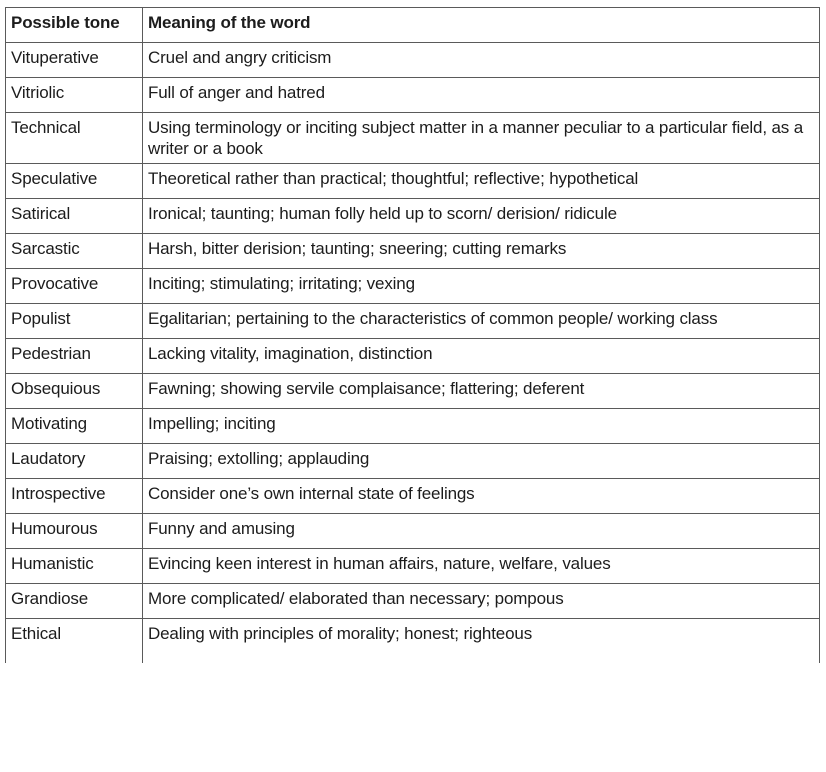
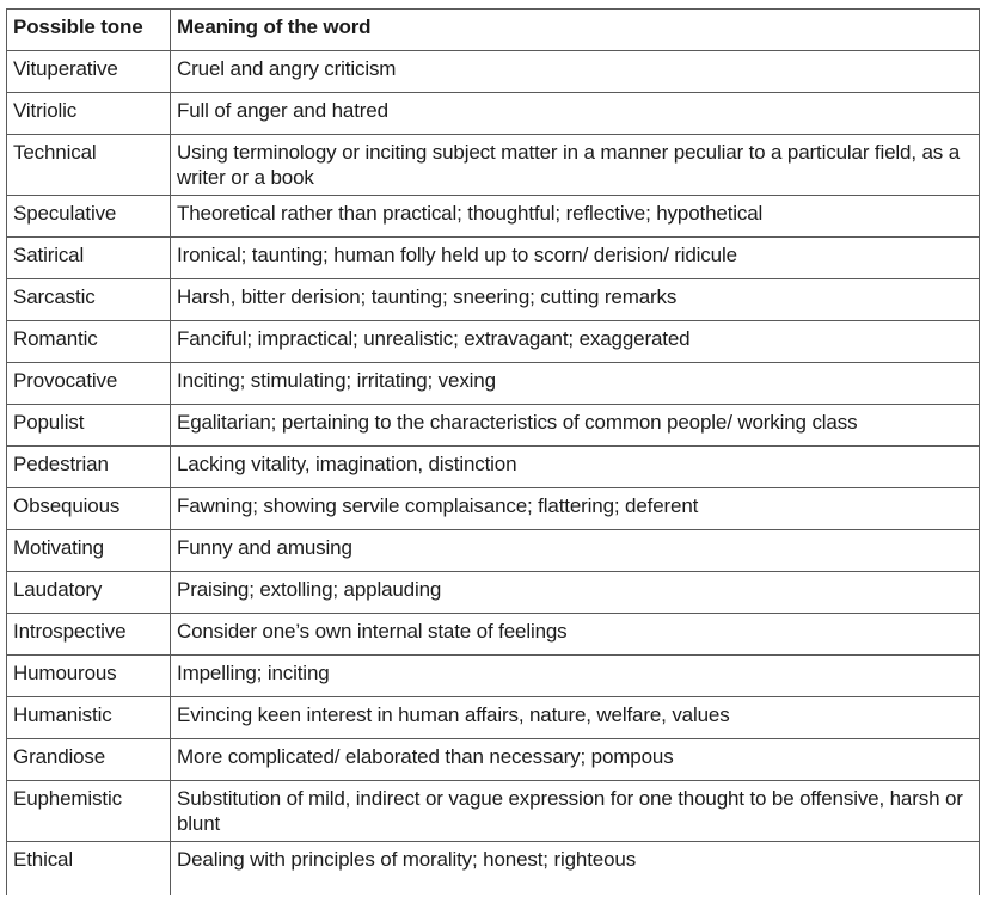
  Possible tone	Meaning of the word
  Vituperative	Cruel and angry criticism
  Vitriolic	Full of anger and hatred
  Technical	Using terminology or inciting subject matter in a manner peculiar to a particular field, as a writer or a book
  Speculative	Theoretical rather than practical; thoughtful; reflective; hypothetical
  Satirical	Ironical; taunting; human folly held up to scorn/ derision/ ridicule
  Sarcastic	Harsh, bitter derision; taunting; sneering; cutting remarks
+ Romantic	Fanciful; impractical; unrealistic; extravagant; exaggerated
  Provocative	Inciting; stimulating; irritating; vexing
  Populist	Egalitarian; pertaining to the characteristics of common people/ working class
  Pedestrian	Lacking vitality, imagination, distinction
  Obsequious	Fawning; showing servile complaisance; flattering; deferent
- Motivating	Impelling; inciting
+ Motivating	Funny and amusing
  Laudatory	Praising; extolling; applauding
  Introspective	Consider one’s own internal state of feelings
- Humourous	Funny and amusing
+ Humourous	Impelling; inciting
  Humanistic	Evincing keen interest in human affairs, nature, welfare, values
  Grandiose	More complicated/ elaborated than necessary; pompous
+ Euphemistic	Substitution of mild, indirect or vague expression for one thought to be offensive, harsh or blunt
  Ethical	Dealing with principles of morality; honest; righteous
